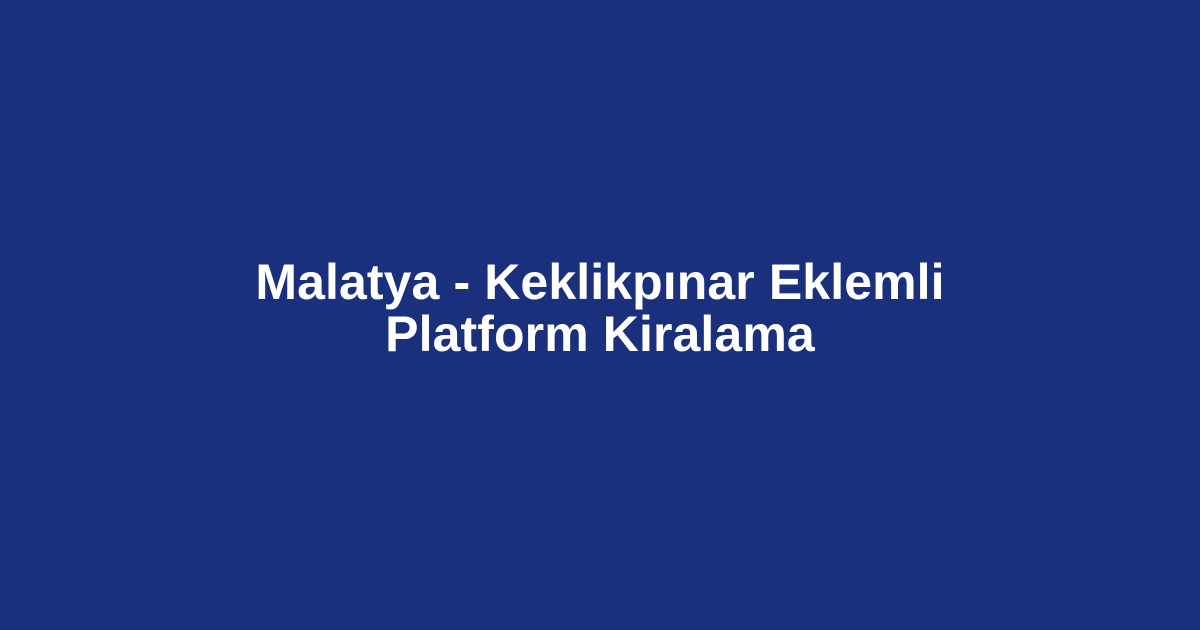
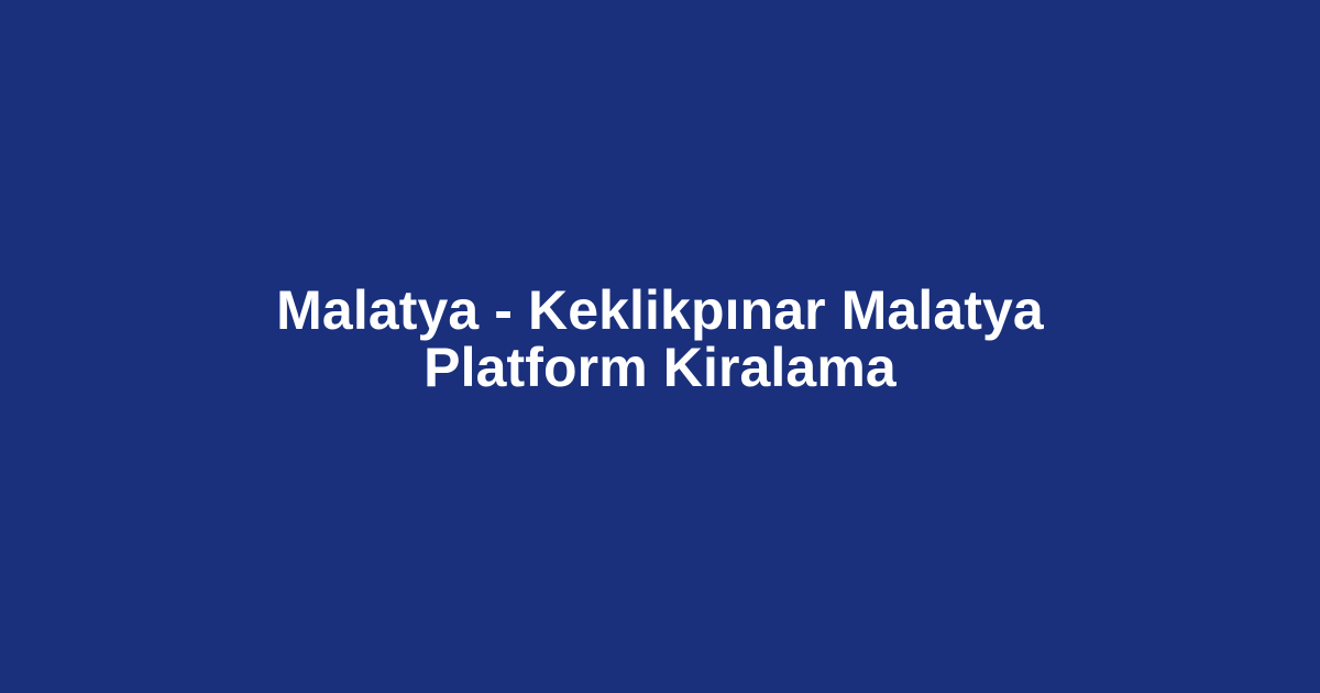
- Malatya - Keklikpınar Eklemli Platform Kiralama
+ Malatya - Keklikpınar Malatya Platform Kiralama
